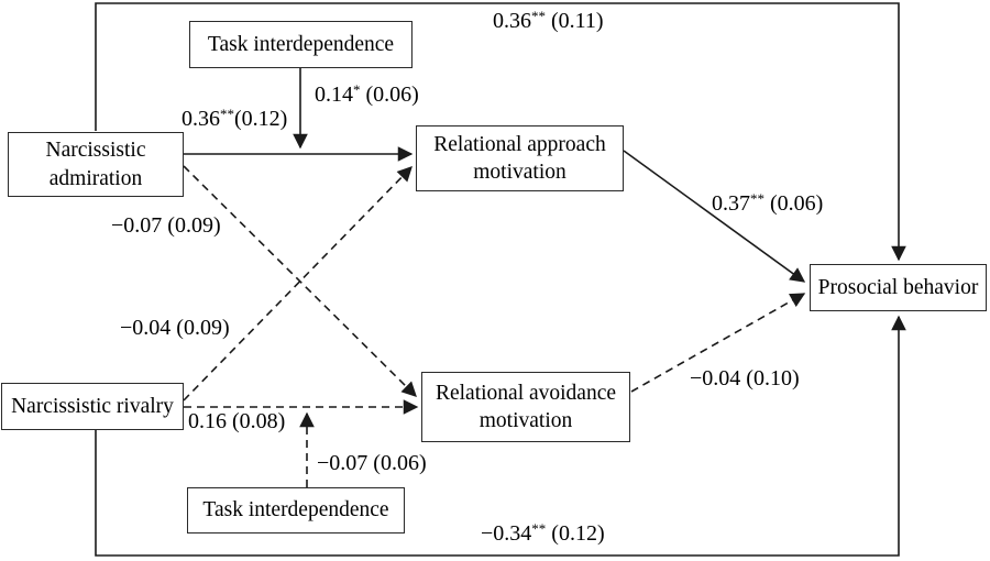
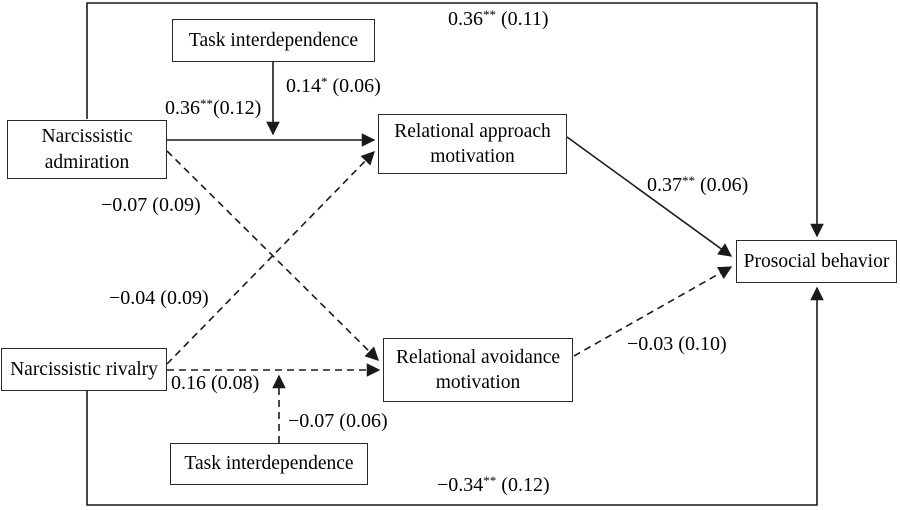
  Task interdependence
  Narcissistic
  admiration
  Narcissistic rivalry
  Relational approach
  motivation
  Relational avoidance
  motivation
  Task interdependence
  Prosocial behavior
  0.36** (0.11)
  0.14* (0.06)
  0.36**(0.12)
  −0.07 (0.09)
  −0.04 (0.09)
  0.16 (0.08)
  −0.07 (0.06)
  0.37** (0.06)
- −0.04 (0.10)
+ −0.03 (0.10)
  −0.34** (0.12)
